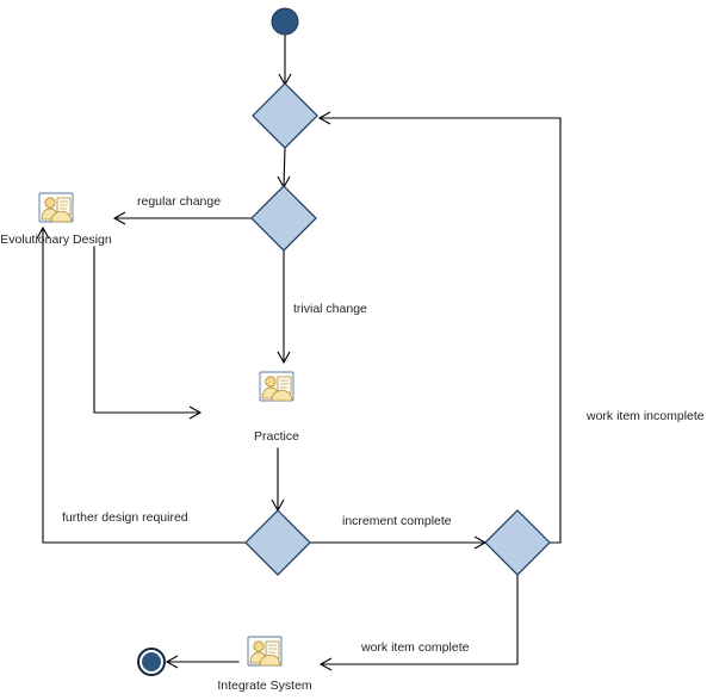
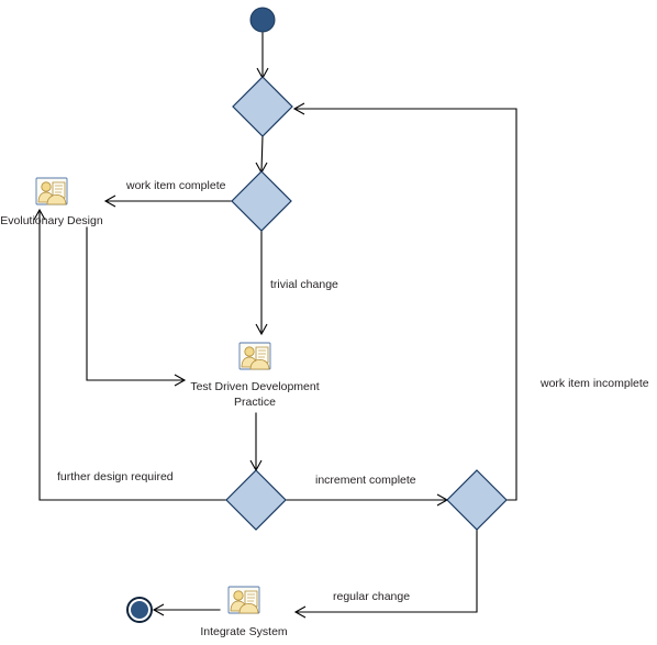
- regular change
+ work item complete
  trivial change
  further design required
  increment complete
  work item incomplete
- work item complete
+ regular change
  Evolutionary Design
+ Test Driven Development
  Practice
  Integrate System
